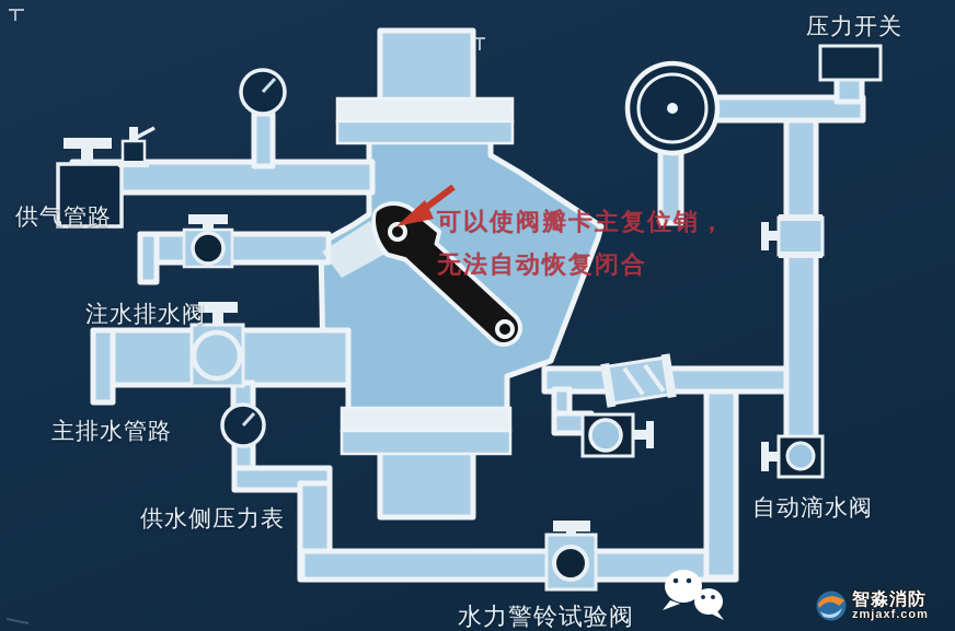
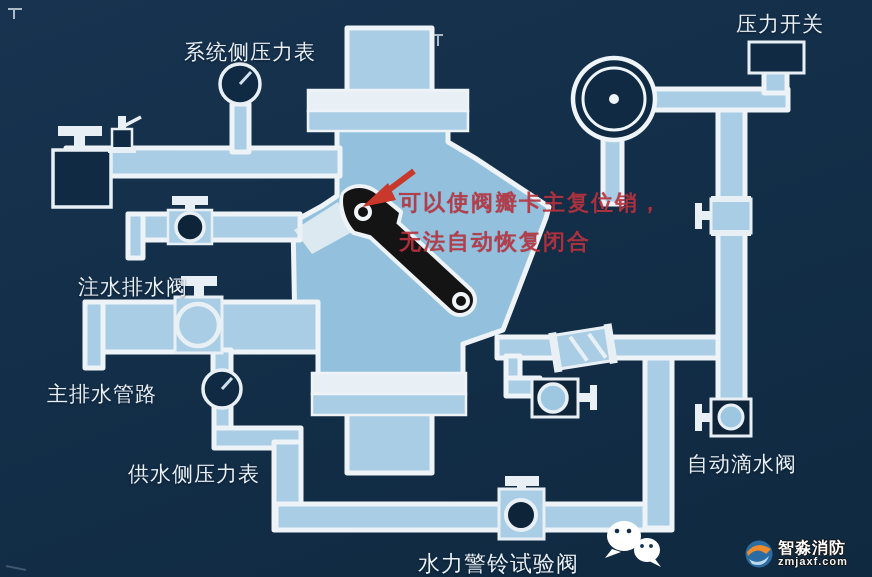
+ 系统侧压力表
  压力开关
- 供气管路
  注水排水阀
  主排水管路
  供水侧压力表
  自动滴水阀
  水力警铃试验阀
  可以使阀瓣卡主复位销，
  无法自动恢复闭合
  智淼消防
  zmjaxf.com
